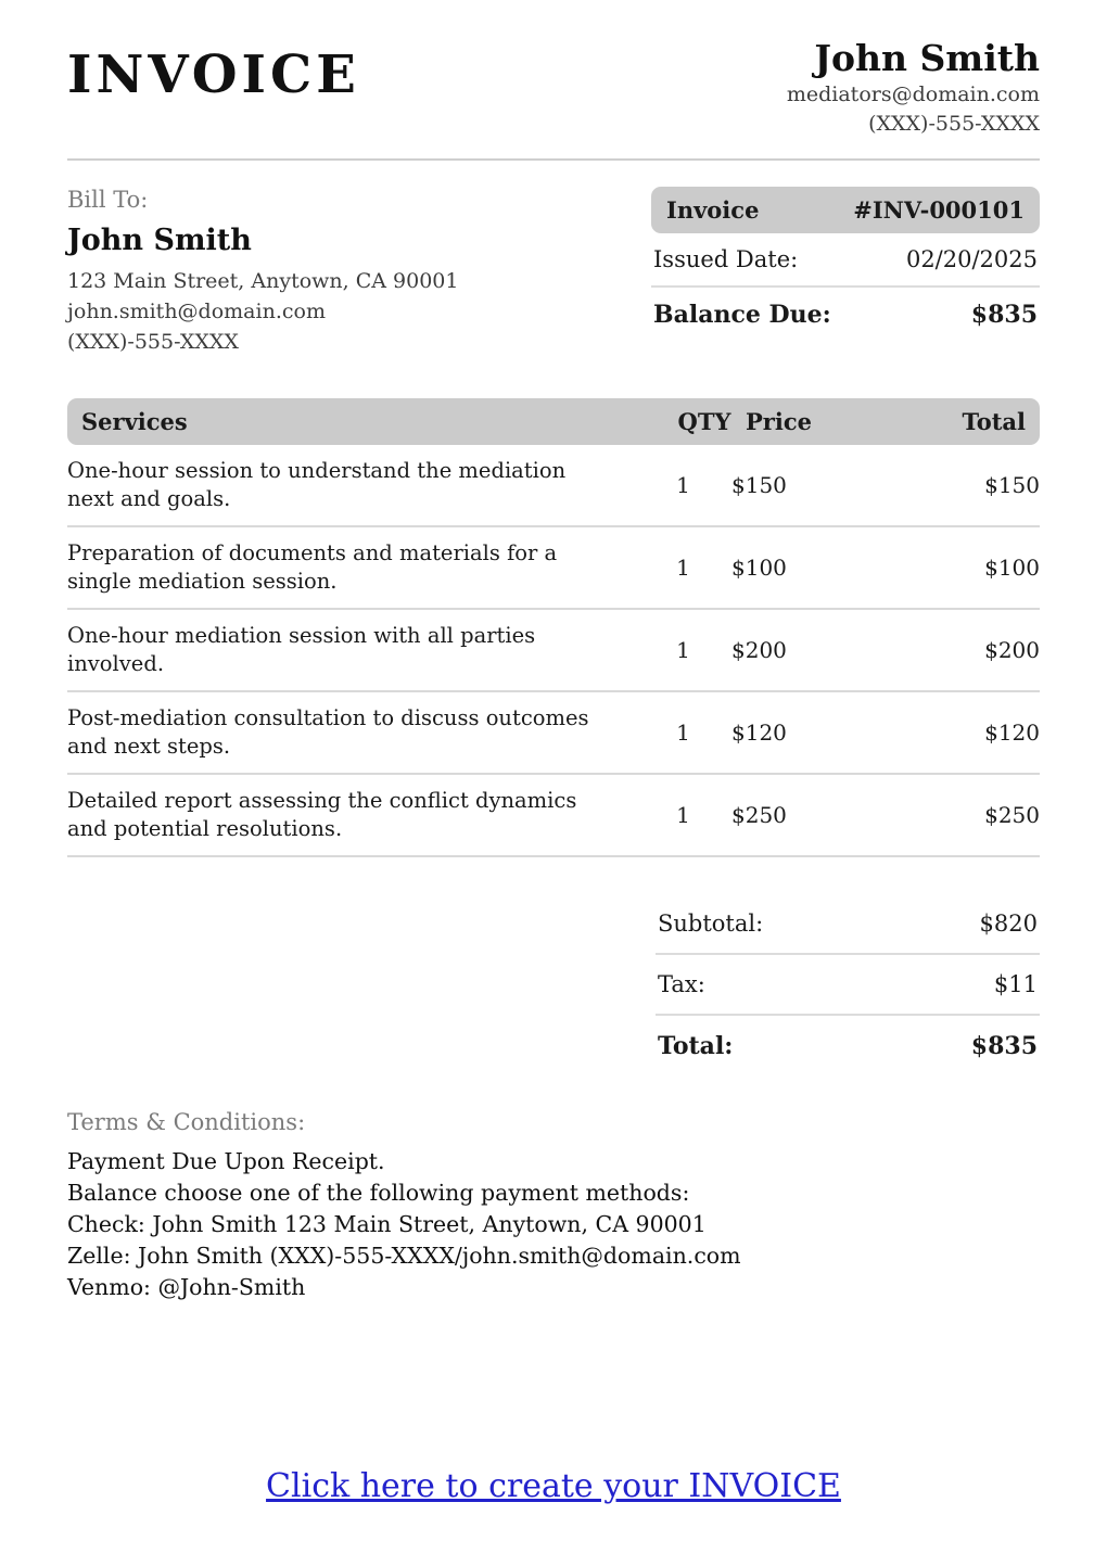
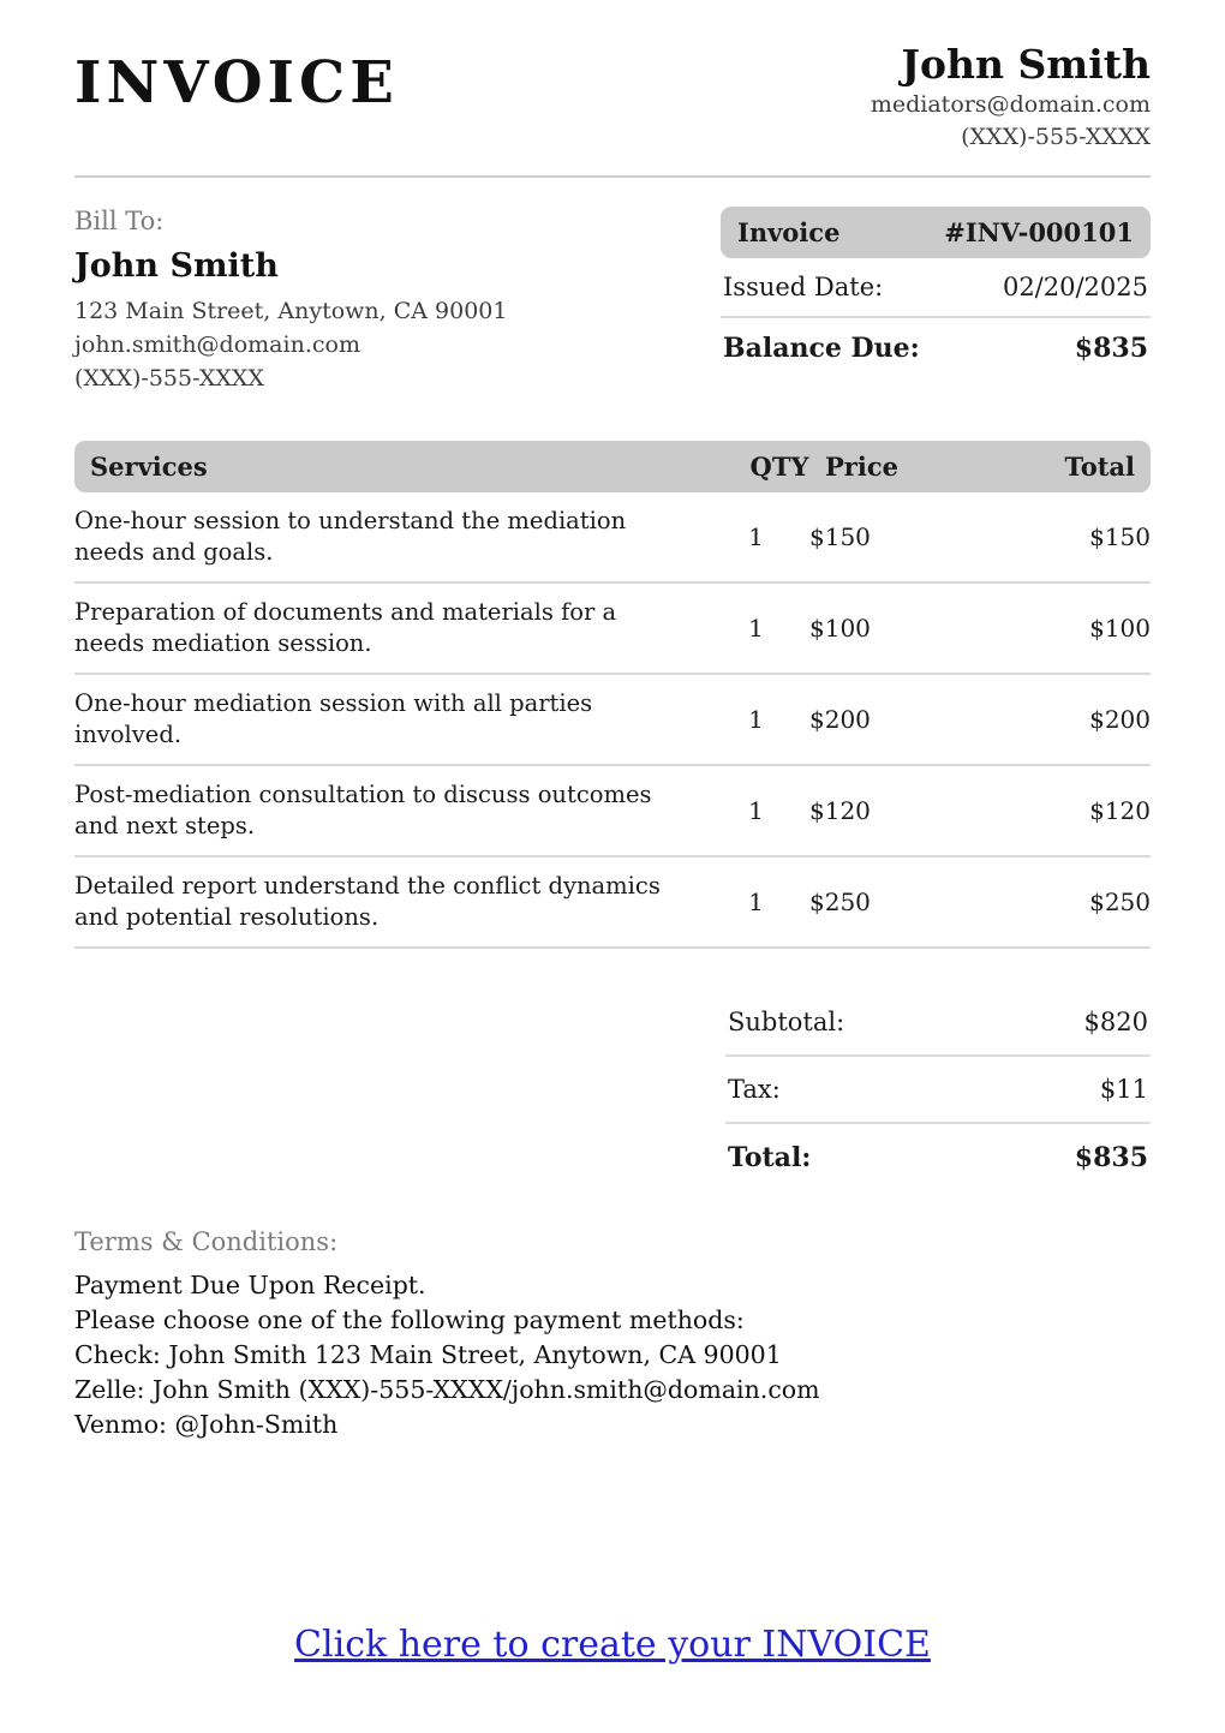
  INVOICE
  John Smith
  mediators@domain.com
  (XXX)-555-XXXX
  Bill To:
  John Smith
  123 Main Street, Anytown, CA 90001
  john.smith@domain.com
  (XXX)-555-XXXX
  Invoice
  #INV-000101
  Issued Date:
  02/20/2025
  Balance Due:
  $835
  Services
  QTY
  Price
  Total
- One-hour session to understand the mediation next and goals.
+ One-hour session to understand the mediation needs and goals.
  1
  $150
  $150
- Preparation of documents and materials for a single mediation session.
+ Preparation of documents and materials for a needs mediation session.
  1
  $100
  $100
  One-hour mediation session with all parties involved.
  1
  $200
  $200
  Post-mediation consultation to discuss outcomes and next steps.
  1
  $120
  $120
- Detailed report assessing the conflict dynamics and potential resolutions.
+ Detailed report understand the conflict dynamics and potential resolutions.
  1
  $250
  $250
  Subtotal:
  $820
  Tax:
  $11
  Total:
  $835
  Terms & Conditions:
  Payment Due Upon Receipt.
- Balance choose one of the following payment methods:
+ Please choose one of the following payment methods:
  Check: John Smith 123 Main Street, Anytown, CA 90001
  Zelle: John Smith (XXX)-555-XXXX/john.smith@domain.com
  Venmo: @John-Smith
  Click here to create your INVOICE
